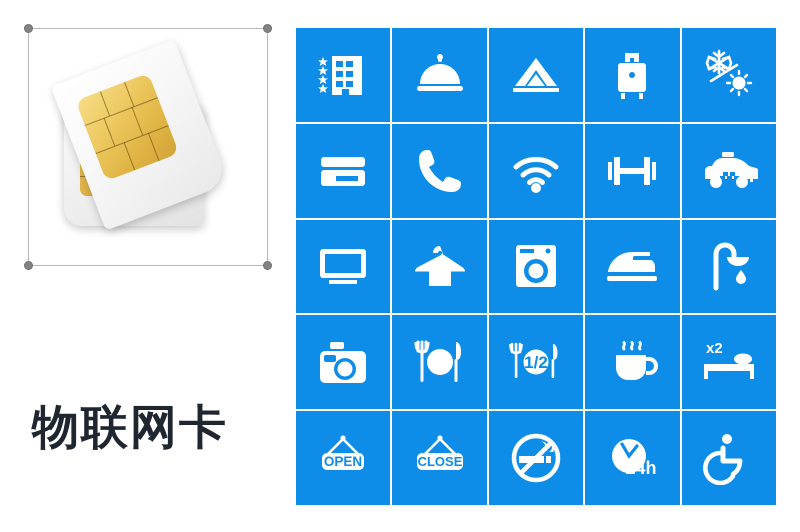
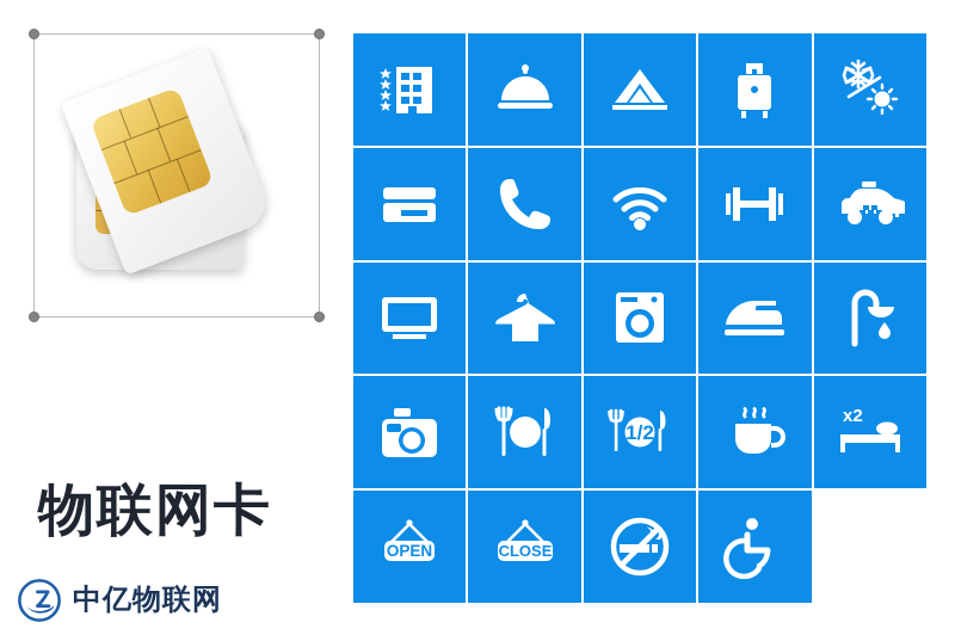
  物联网卡
+ 中亿物联网
  1/2
  x2
  OPEN
  CLOSE
- 24h
